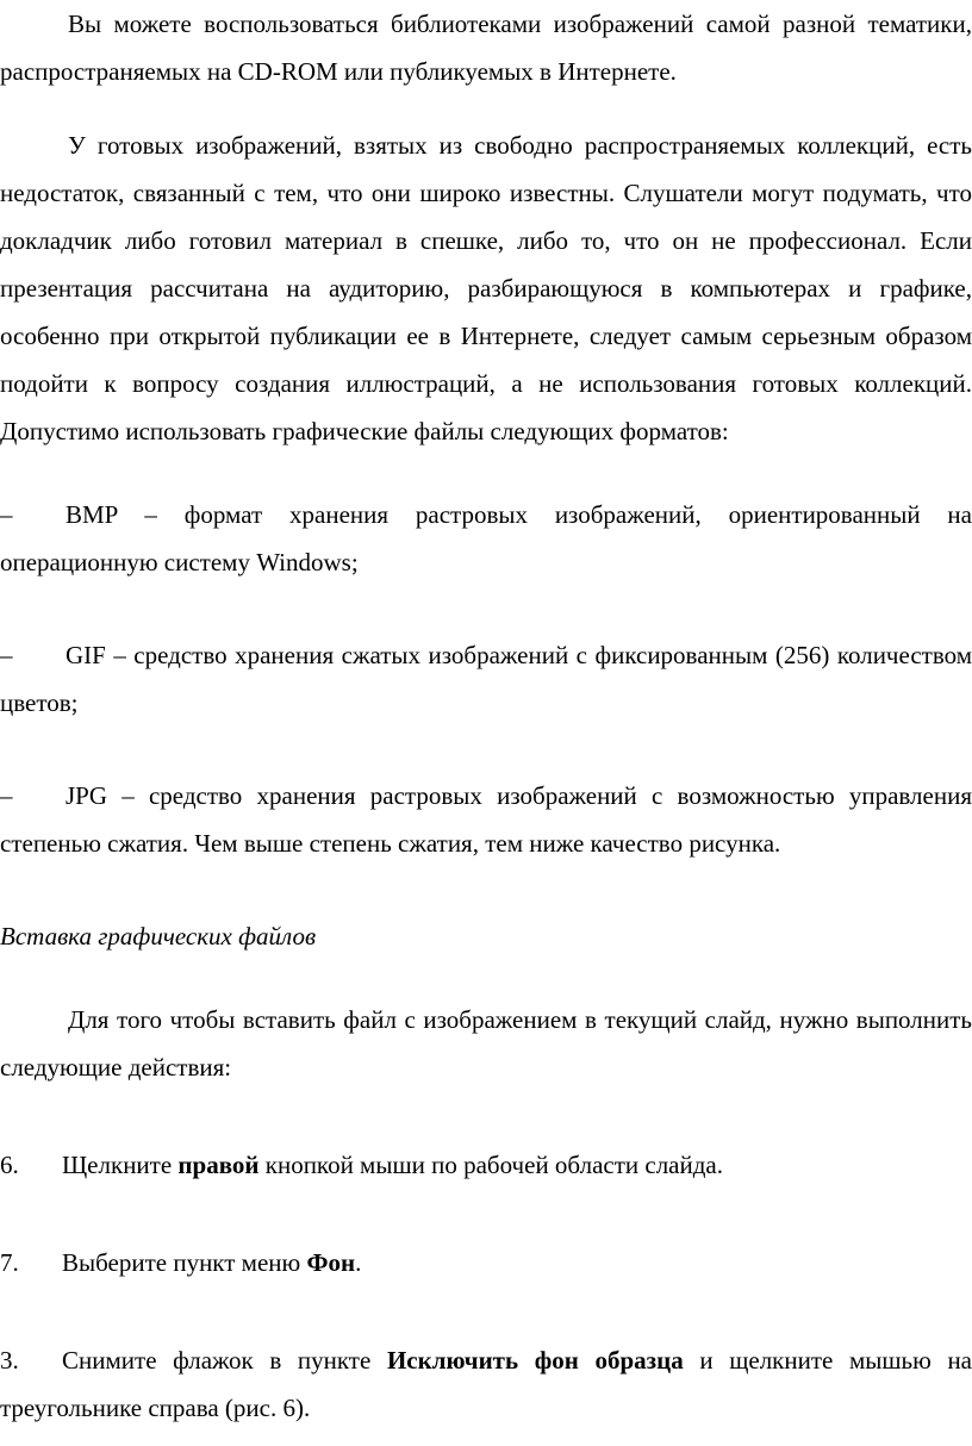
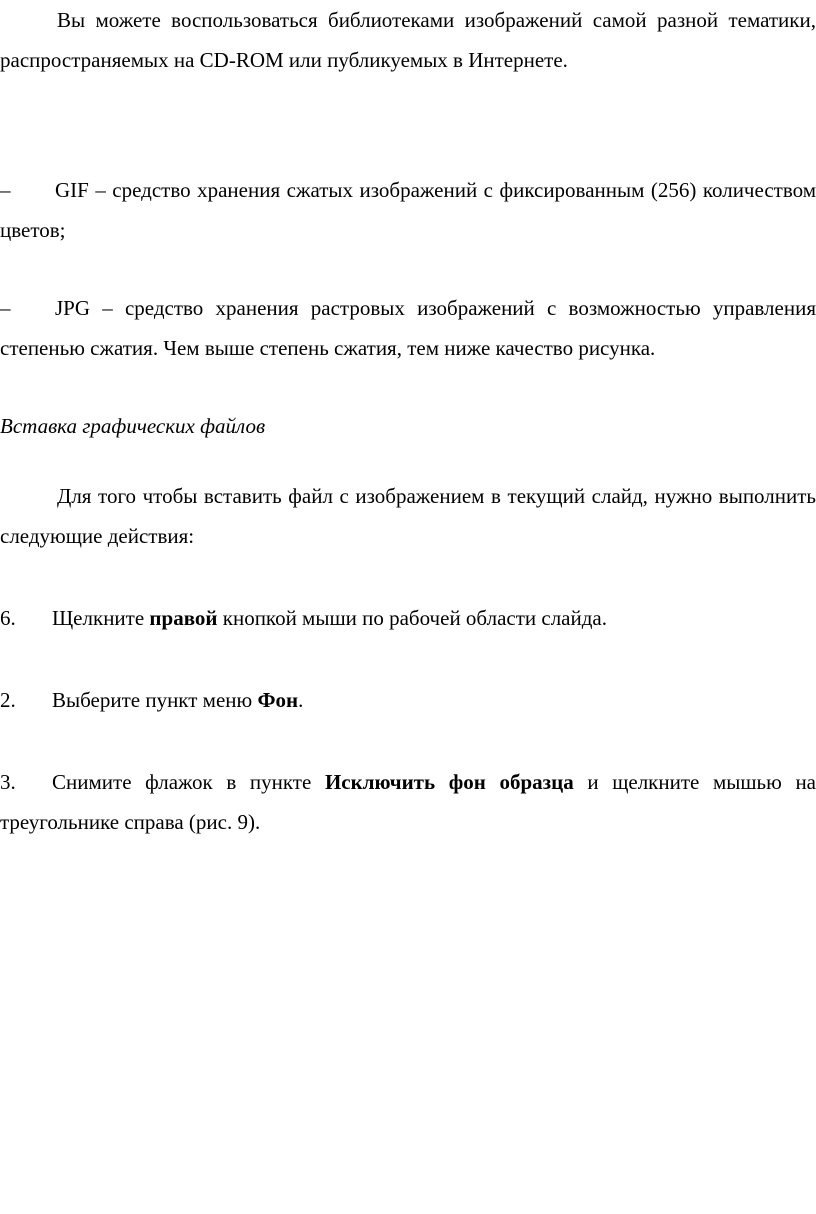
  Вы можете воспользоваться библиотеками изображений самой разной тематики, распространяемых на CD-ROM или публикуемых в Интернете.
- У готовых изображений, взятых из свободно распространяемых коллекций, есть недостаток, связанный с тем, что они широко известны. Слушатели могут подумать, что докладчик либо готовил материал в спешке, либо то, что он не профессионал. Если презентация рассчитана на аудиторию, разбирающуюся в компьютерах и графике, особенно при открытой публикации ее в Интернете, следует самым серьезным образом подойти к вопросу создания иллюстраций, а не использования готовых коллекций. Допустимо использовать графические файлы следующих форматов:
- – BMP – формат хранения растровых изображений, ориентированный на операционную систему Windows;
  – GIF – средство хранения сжатых изображений с фиксированным (256) количеством цветов;
  – JPG – средство хранения растровых изображений с возможностью управления степенью сжатия. Чем выше степень сжатия, тем ниже качество рисунка.
  Вставка графических файлов
  Для того чтобы вставить файл с изображением в текущий слайд, нужно выполнить следующие действия:
  6. Щелкните правой кнопкой мыши по рабочей области слайда.
- 7. Выберите пункт меню Фон.
+ 2. Выберите пункт меню Фон.
- 3. Снимите флажок в пункте Исключить фон образца и щелкните мышью на треугольнике справа (рис. 6).
+ 3. Снимите флажок в пункте Исключить фон образца и щелкните мышью на треугольнике справа (рис. 9).
